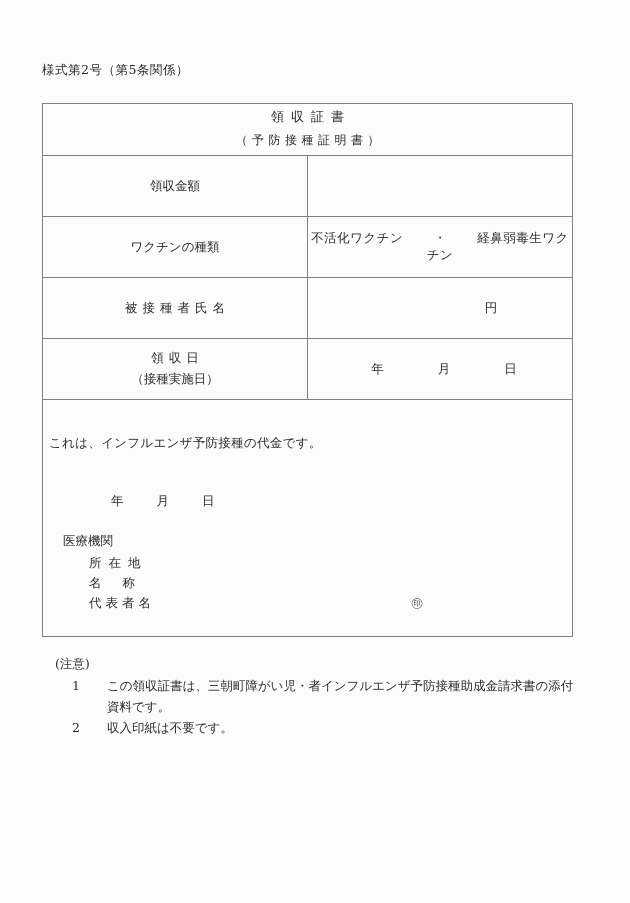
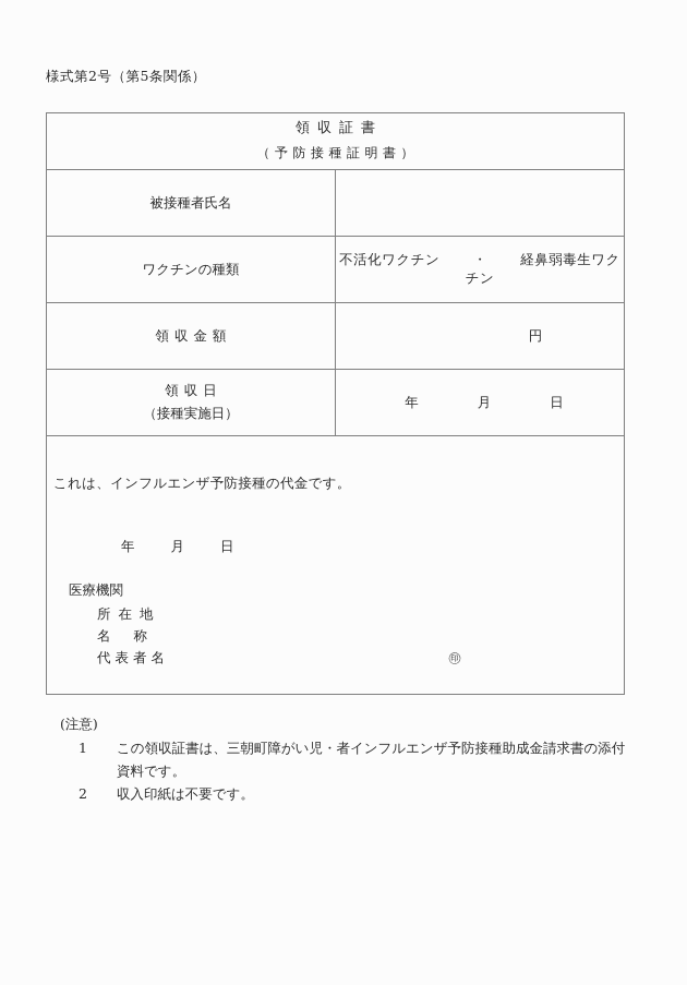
  様式第2号（第5条関係）
  領収証書 （予防接種証明書）
- 領収金額
+ 被接種者氏名
  ワクチンの種類	不活化ワクチン ・ 経鼻弱毒生ワクチン
- 被接種者氏名	円
+ 領収金額	円
  領収日 （接種実施日）	年 月 日
  これは、インフルエンザ予防接種の代金です。 年 月 日 医療機関 所在地 名称 代表者名 ㊞
  (注意)
  1
  この領収証書は、三朝町障がい児・者インフルエンザ予防接種助成金請求書の添付
  資料です。
  2
  収入印紙は不要です。
